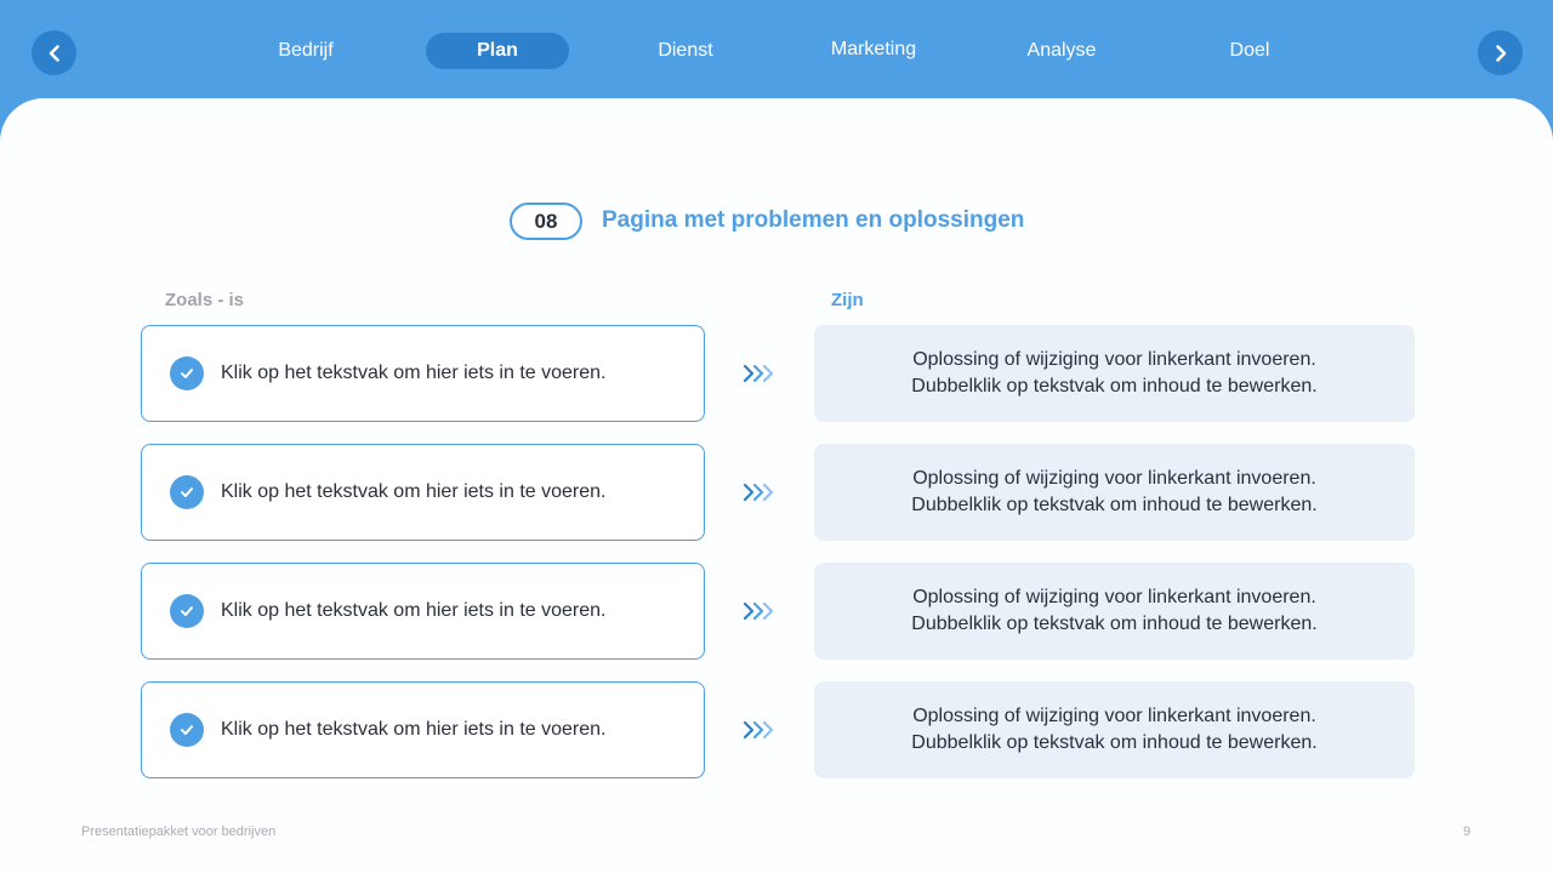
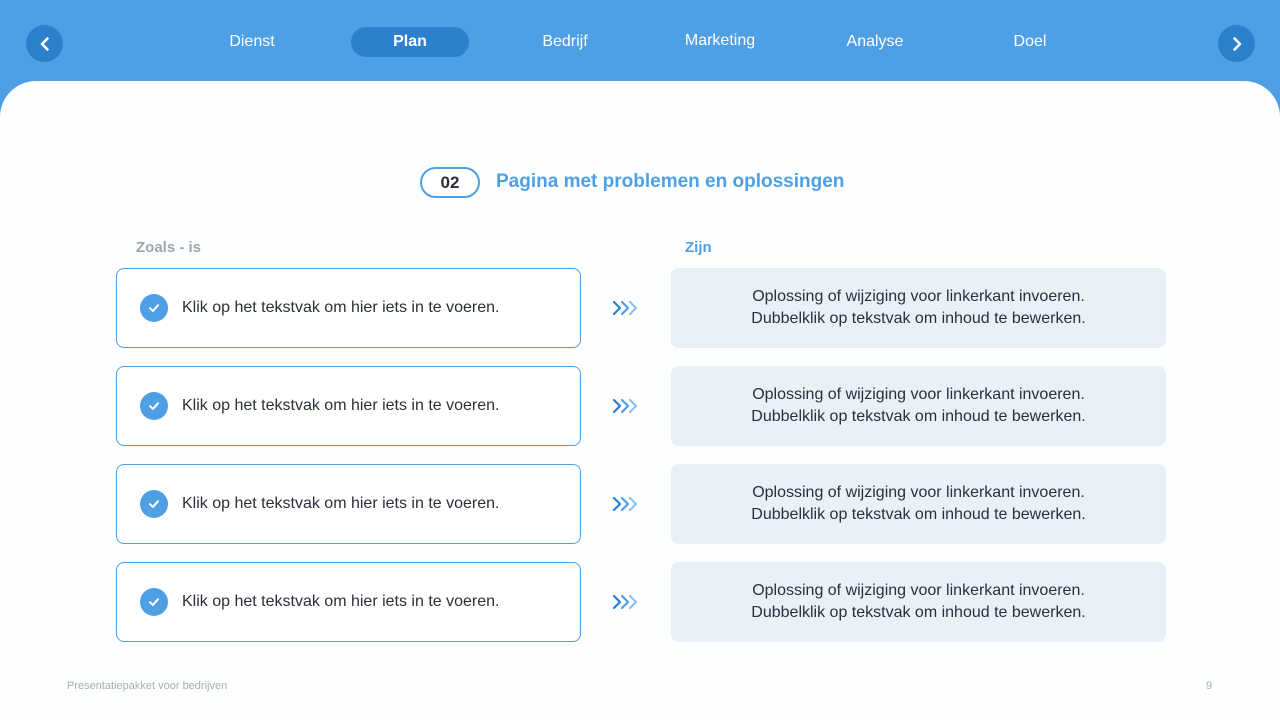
- Bedrijf
+ Dienst
  Plan
- Dienst
+ Bedrijf
  Marketing
  Analyse
  Doel
- 08
+ 02
  Pagina met problemen en oplossingen
  Zoals - is
  Zijn
  Klik op het tekstvak om hier iets in te voeren.
  Oplossing of wijziging voor linkerkant invoeren.
  Dubbelklik op tekstvak om inhoud te bewerken.
  Klik op het tekstvak om hier iets in te voeren.
  Oplossing of wijziging voor linkerkant invoeren.
  Dubbelklik op tekstvak om inhoud te bewerken.
  Klik op het tekstvak om hier iets in te voeren.
  Oplossing of wijziging voor linkerkant invoeren.
  Dubbelklik op tekstvak om inhoud te bewerken.
  Klik op het tekstvak om hier iets in te voeren.
  Oplossing of wijziging voor linkerkant invoeren.
  Dubbelklik op tekstvak om inhoud te bewerken.
  Presentatiepakket voor bedrijven
  9
